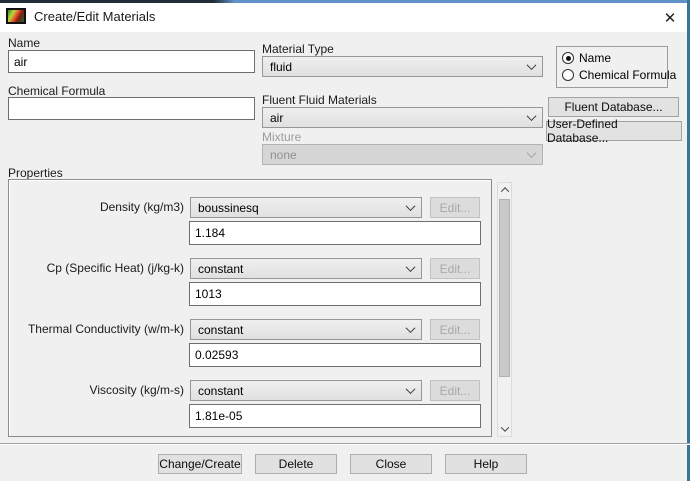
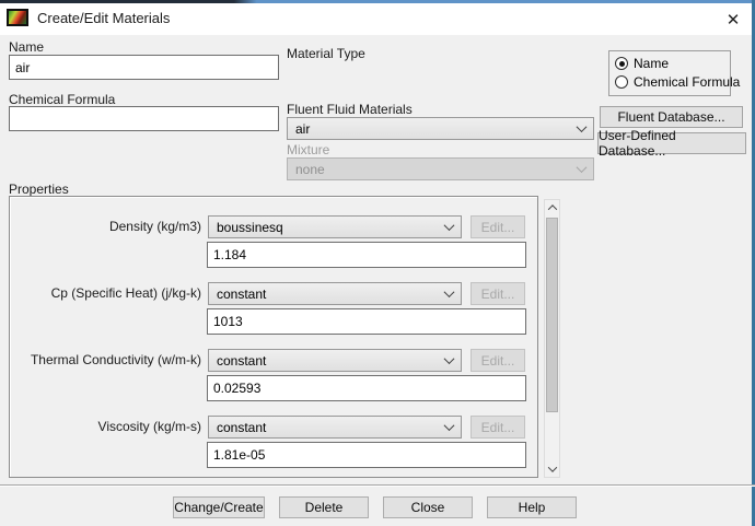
  Create/Edit Materials
  ✕
  Name
  air
  Chemical Formula
  Material Type
- fluid
  Fluent Fluid Materials
  air
  Mixture
  none
  Name
  Chemical Formula
  Fluent Database...
  User-Defined Database...
  Properties
  Density (kg/m3)
  boussinesq
  Edit...
  1.184
  Cp (Specific Heat) (j/kg-k)
  constant
  Edit...
  1013
  Thermal Conductivity (w/m-k)
  constant
  Edit...
  0.02593
  Viscosity (kg/m-s)
  constant
  Edit...
  1.81e-05
  Change/Create
  Delete
  Close
  Help
